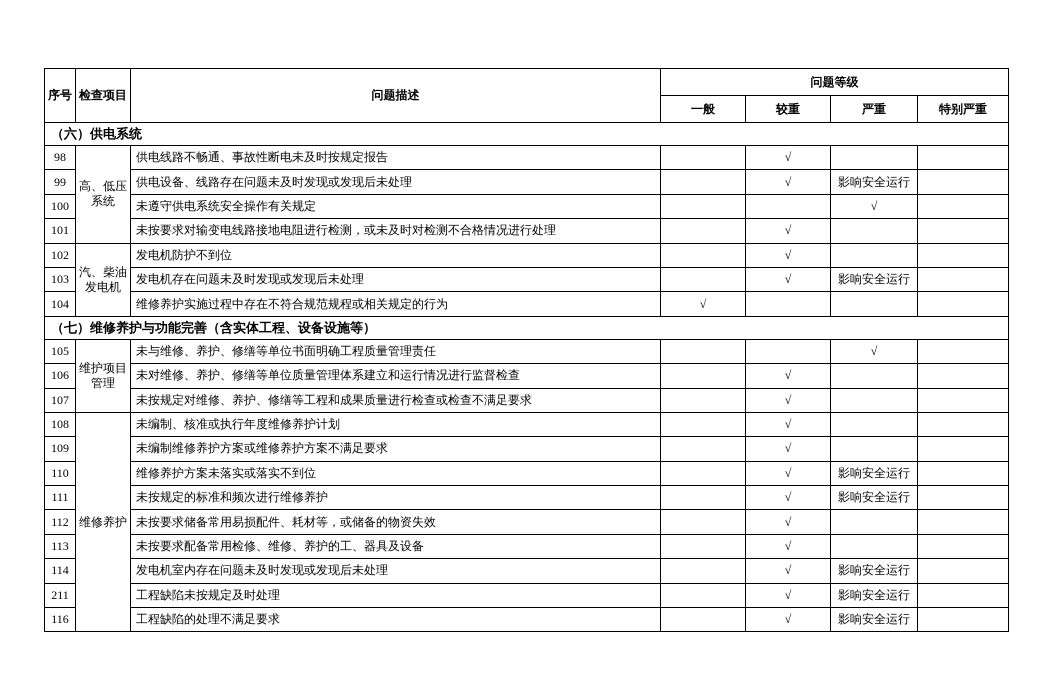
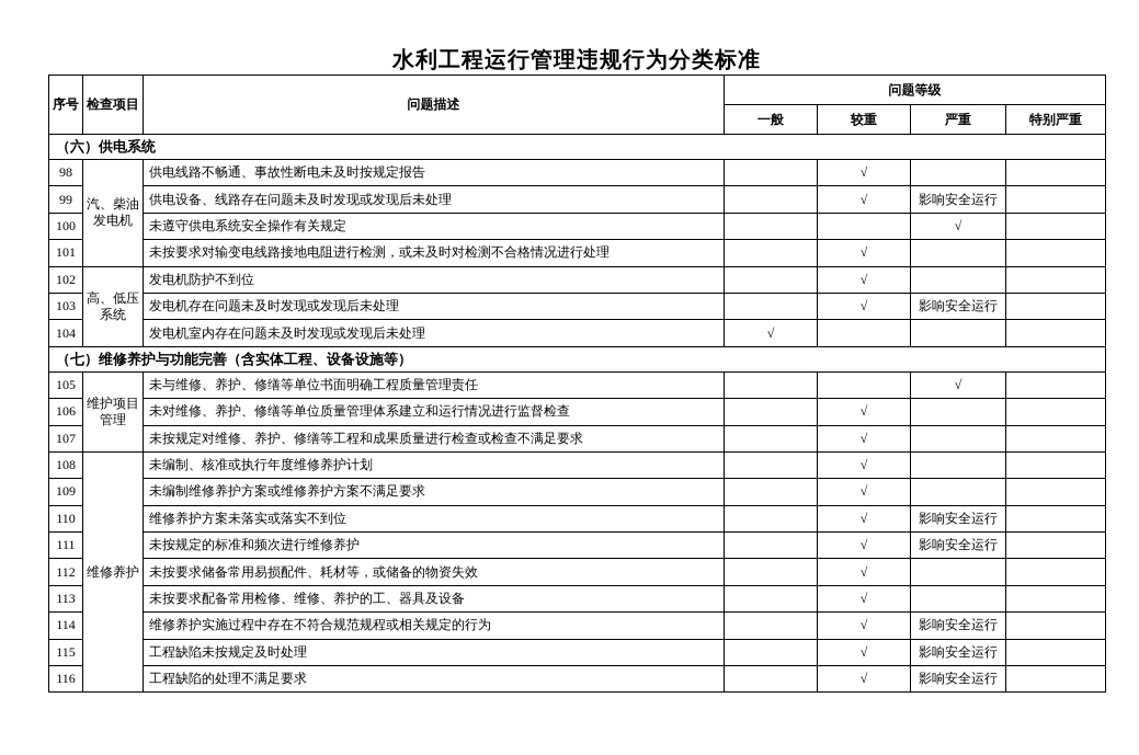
+ 水利工程运行管理违规行为分类标准
  序号	检查项目	问题描述	问题等级
  一般	较重	严重	特别严重
  （六）供电系统
- 98	高、低压系统	供电线路不畅通、事故性断电未及时按规定报告		√
+ 98	汽、柴油发电机	供电线路不畅通、事故性断电未及时按规定报告		√
  99	供电设备、线路存在问题未及时发现或发现后未处理		√	影响安全运行
  100	未遵守供电系统安全操作有关规定			√
  101	未按要求对输变电线路接地电阻进行检测，或未及时对检测不合格情况进行处理		√
- 102	汽、柴油发电机	发电机防护不到位		√
+ 102	高、低压系统	发电机防护不到位		√
  103	发电机存在问题未及时发现或发现后未处理		√	影响安全运行
- 104	维修养护实施过程中存在不符合规范规程或相关规定的行为	√
+ 104	发电机室内存在问题未及时发现或发现后未处理	√
  （七）维修养护与功能完善（含实体工程、设备设施等）
  105	维护项目管理	未与维修、养护、修缮等单位书面明确工程质量管理责任			√
  106	未对维修、养护、修缮等单位质量管理体系建立和运行情况进行监督检查		√
  107	未按规定对维修、养护、修缮等工程和成果质量进行检查或检查不满足要求		√
  108	维修养护	未编制、核准或执行年度维修养护计划		√
  109	未编制维修养护方案或维修养护方案不满足要求		√
  110	维修养护方案未落实或落实不到位		√	影响安全运行
  111	未按规定的标准和频次进行维修养护		√	影响安全运行
  112	未按要求储备常用易损配件、耗材等，或储备的物资失效		√
  113	未按要求配备常用检修、维修、养护的工、器具及设备		√
- 114	发电机室内存在问题未及时发现或发现后未处理		√	影响安全运行
+ 114	维修养护实施过程中存在不符合规范规程或相关规定的行为		√	影响安全运行
- 211	工程缺陷未按规定及时处理		√	影响安全运行
+ 115	工程缺陷未按规定及时处理		√	影响安全运行
  116	工程缺陷的处理不满足要求		√	影响安全运行
